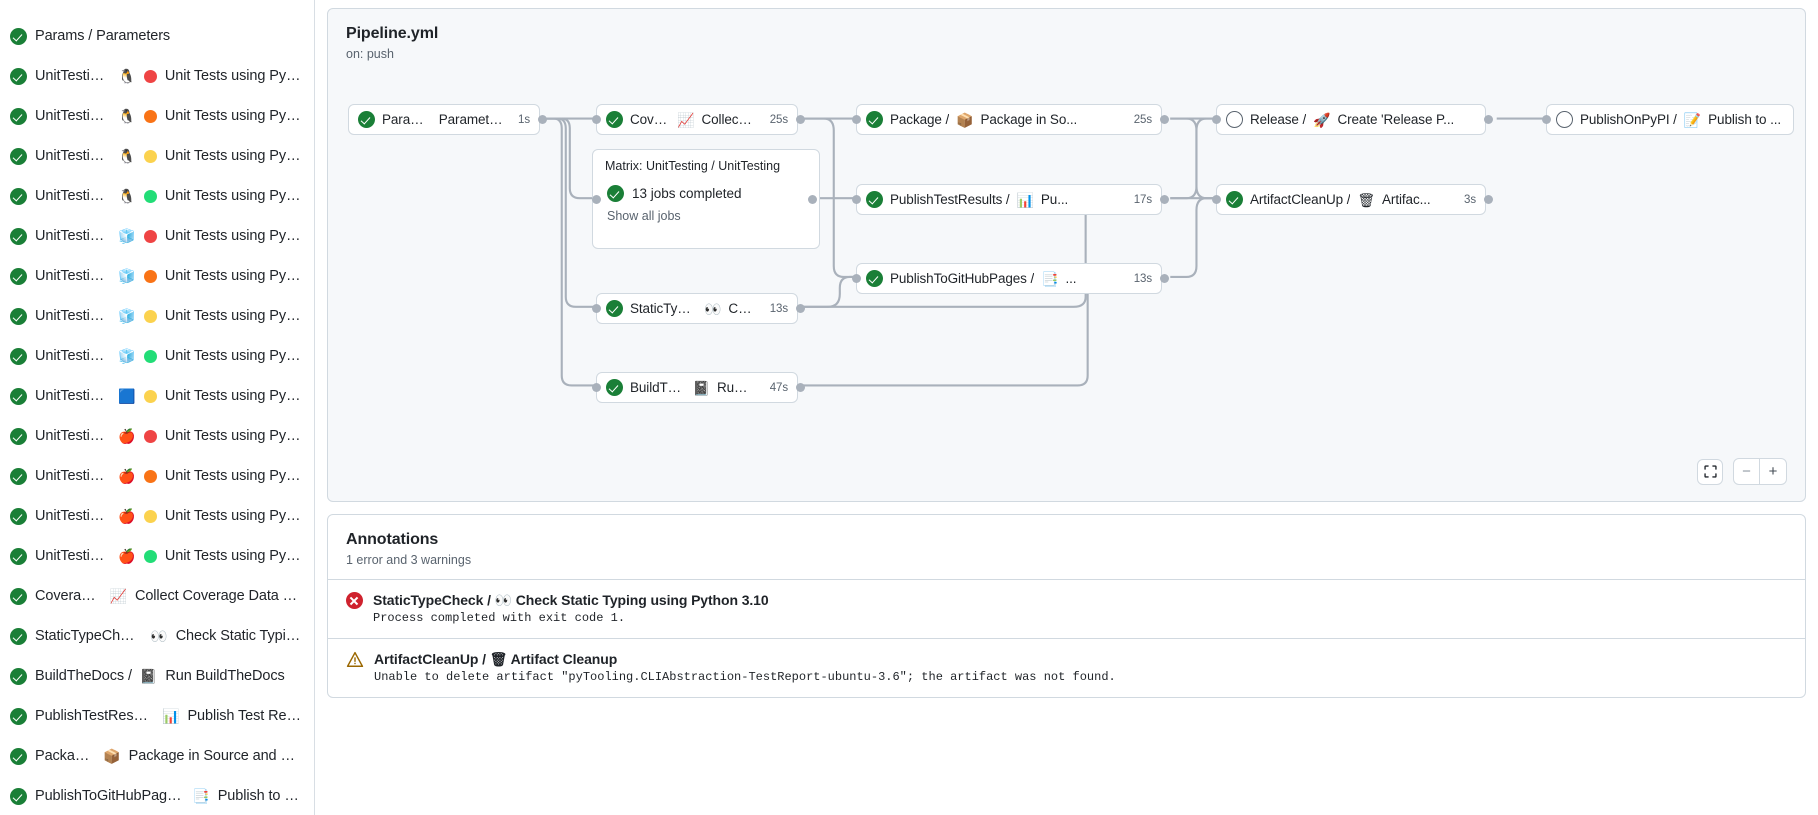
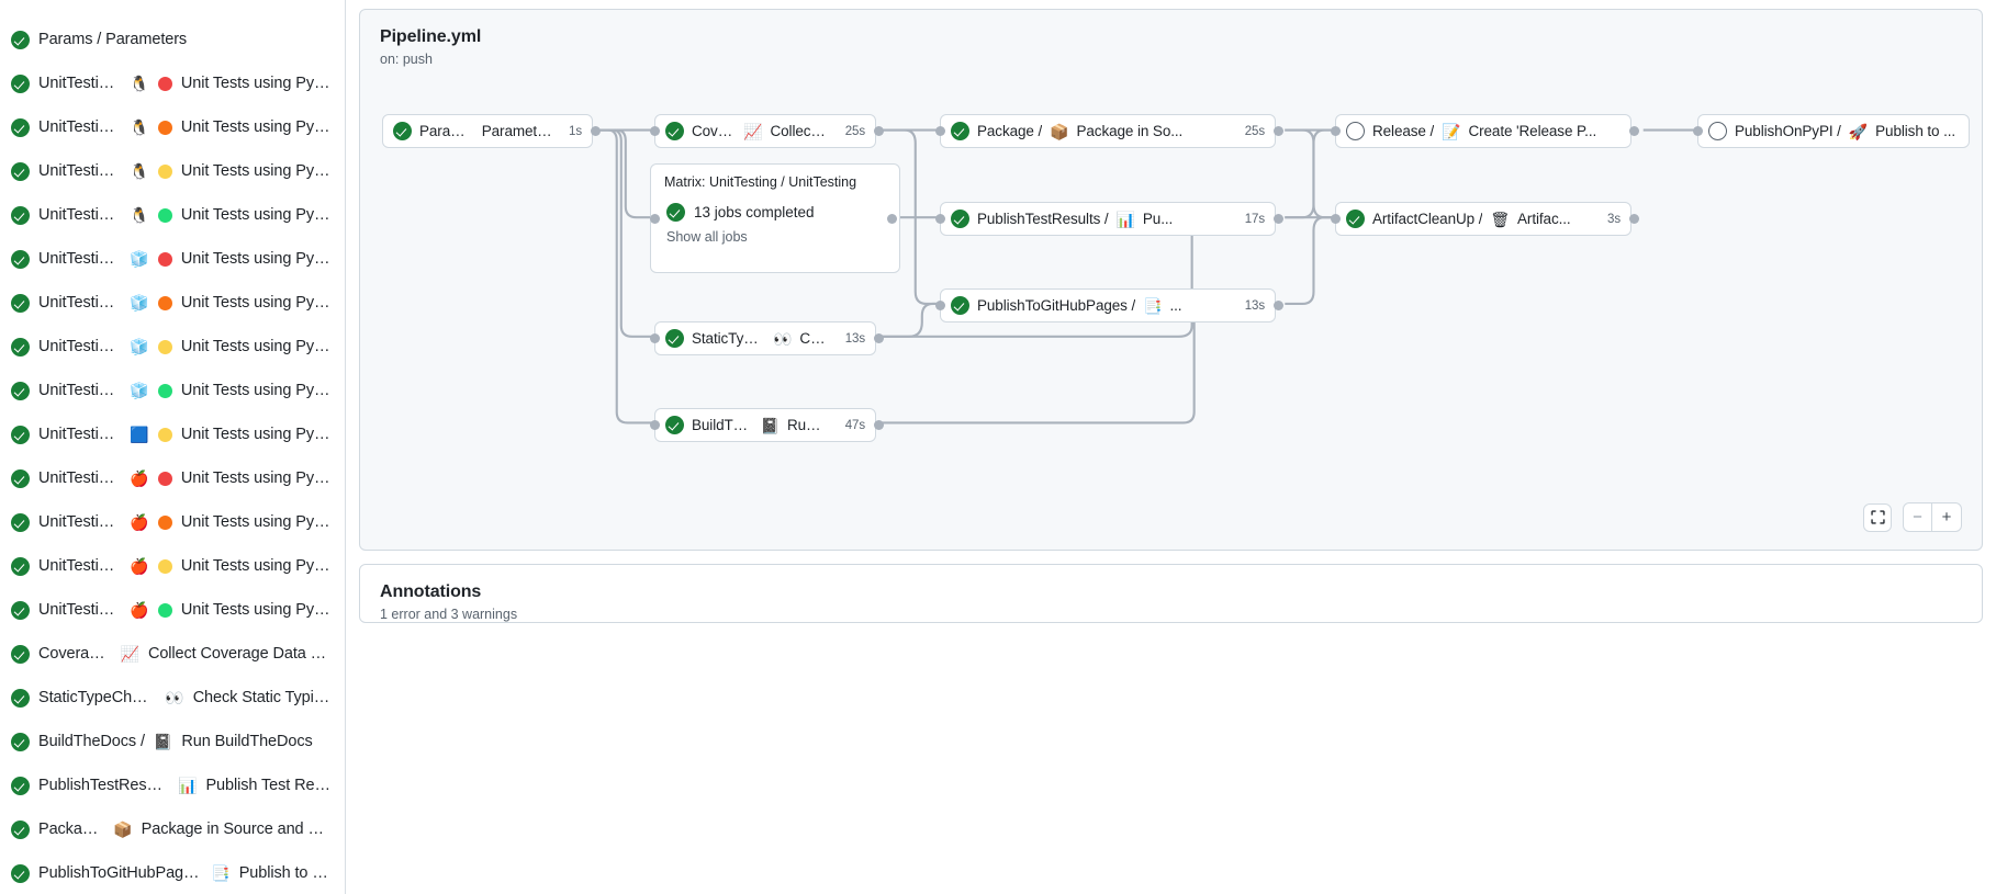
  Params / Parameters
  UnitTesting
  🐧
  Unit Tests using Pyth..
  UnitTesting
  🐧
  Unit Tests using Pyth..
  UnitTesting
  🐧
  Unit Tests using Pyth..
  UnitTesting
  🐧
  Unit Tests using Pyth..
  UnitTesting
  🧊
  Unit Tests using Pyth..
  UnitTesting
  🧊
  Unit Tests using Pyth..
  UnitTesting
  🧊
  Unit Tests using Pyth..
  UnitTesting
  🧊
  Unit Tests using Pyth..
  UnitTesting
  🟦
  Unit Tests using Pyth..
  UnitTesting
  🍎
  Unit Tests using Pyth..
  UnitTesting
  🍎
  Unit Tests using Pyth..
  UnitTesting
  🍎
  Unit Tests using Pyth..
  UnitTesting
  🍎
  Unit Tests using Pyth..
  Coverage
  📈
  Collect Coverage Data usi.
  StaticTypeCheck
  👀
  Check Static Typing.
  BuildTheDocs /
  📓
  Run BuildTheDocs
  PublishTestResults
  📊
  Publish Test Resu.
  Package
  📦
  Package in Source and Wh.
  PublishToGitHubPages
  📑
  Publish to G..
  Pipeline.yml
  on: push
  Matrix: UnitTesting / UnitTesting
  13 jobs completed
  Show all jobs
  Params
  Parameter
  1s
  📈
  25s
  👀
  13s
  📓
  47s
  Package /
  📦
  Package in So...
  25s
  PublishTestResults /
  📊
  Pu...
  17s
  PublishToGitHubPages /
  📑
  ...
  13s
  Release /
- 🚀
+ 📝
  Create 'Release P...
  ArtifactCleanUp /
  🗑
  Artifac...
  3s
  PublishOnPyPI /
- 📝
+ 🚀
  Publish to ...
  −
  +
  Annotations
  1 error and 3 warnings
- StaticTypeCheck / 👀 Check Static Typing using Python 3.10
- Process completed with exit code 1.
- ArtifactCleanUp / 🗑 Artifact Cleanup
- Unable to delete artifact "pyTooling.CLIAbstraction-TestReport-ubuntu-3.6"; the artifact was not found.
